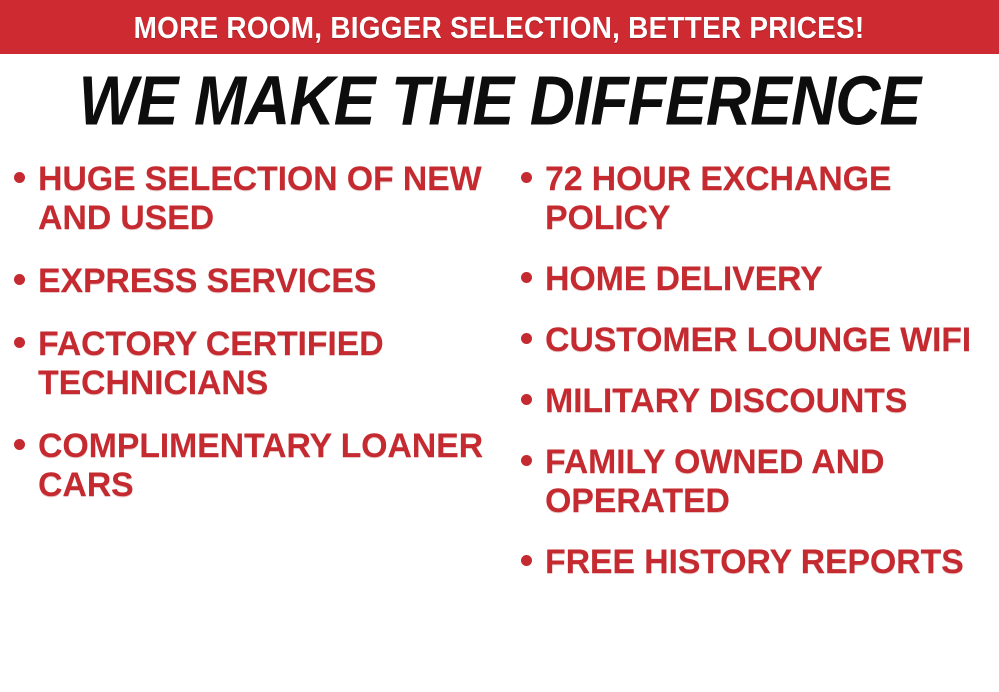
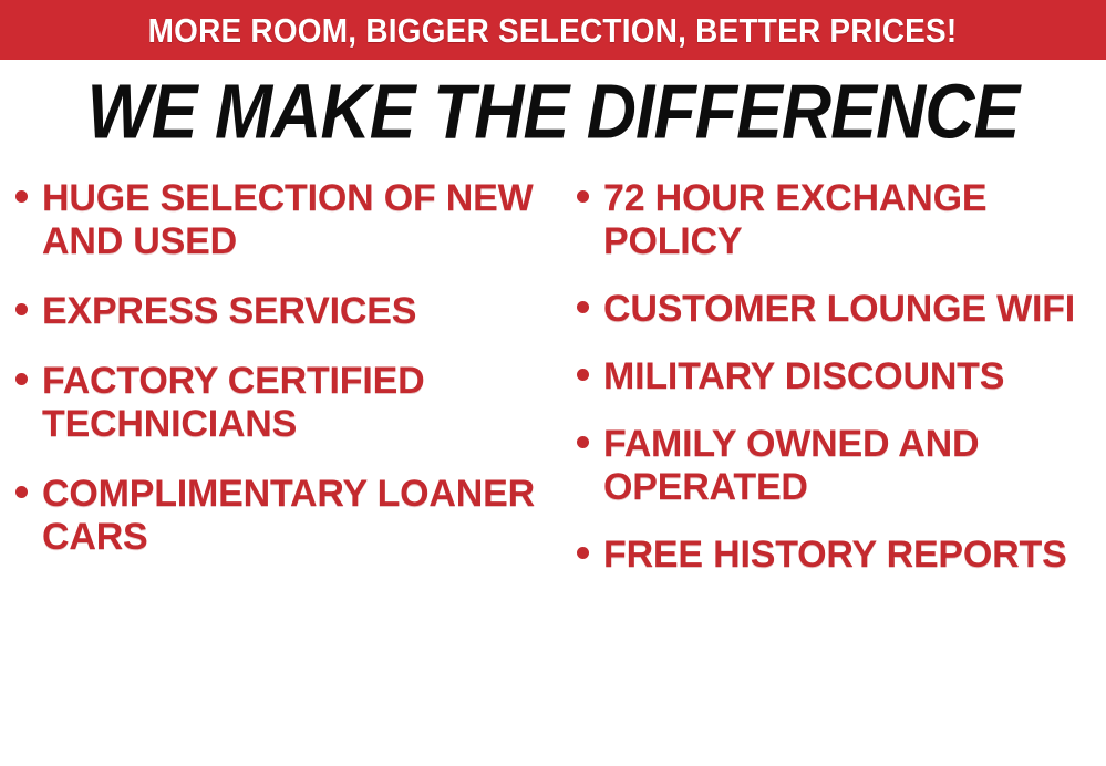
  MORE ROOM, BIGGER SELECTION, BETTER PRICES!
  WE MAKE THE DIFFERENCE
  HUGE SELECTION OF NEW AND USED
  EXPRESS SERVICES
  FACTORY CERTIFIED TECHNICIANS
  COMPLIMENTARY LOANER CARS
  72 HOUR EXCHANGE POLICY
- HOME DELIVERY
  CUSTOMER LOUNGE WIFI
  MILITARY DISCOUNTS
  FAMILY OWNED AND OPERATED
  FREE HISTORY REPORTS
